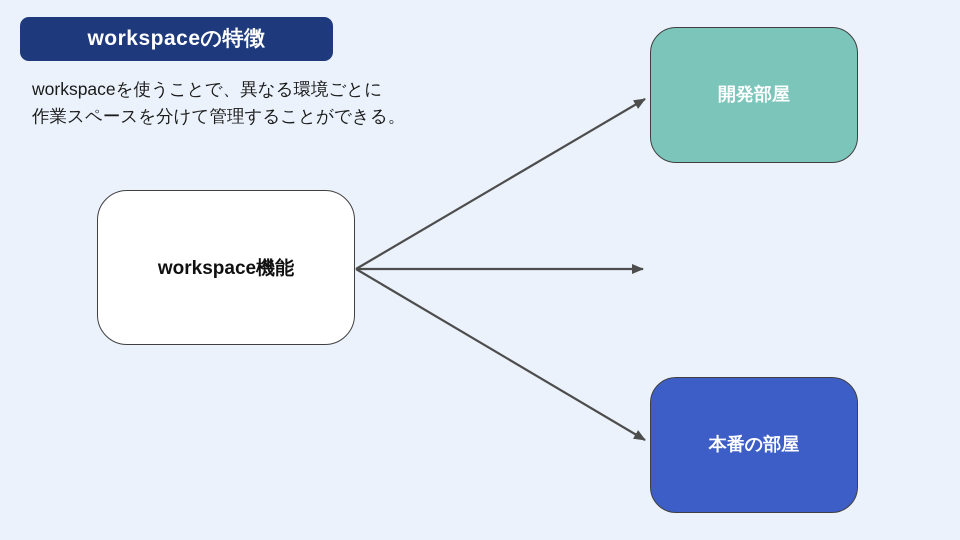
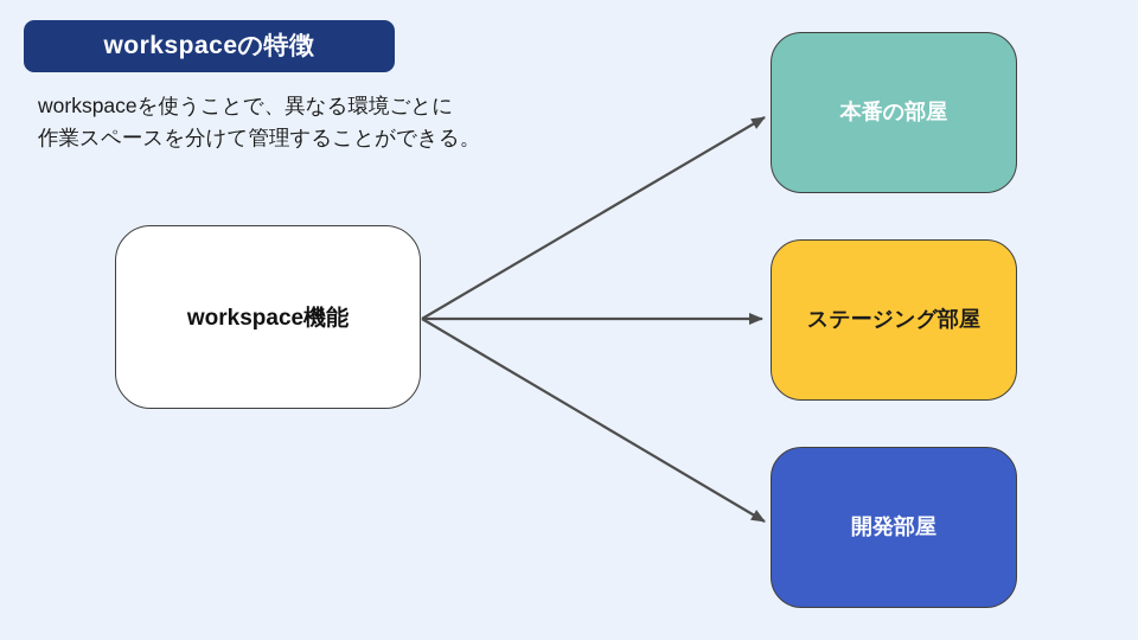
  workspaceの特徴
  workspaceを使うことで、異なる環境ごとに
  作業スペースを分けて管理することができる。
  workspace機能
- 開発部屋
+ 本番の部屋
+ ステージング部屋
- 本番の部屋
+ 開発部屋
